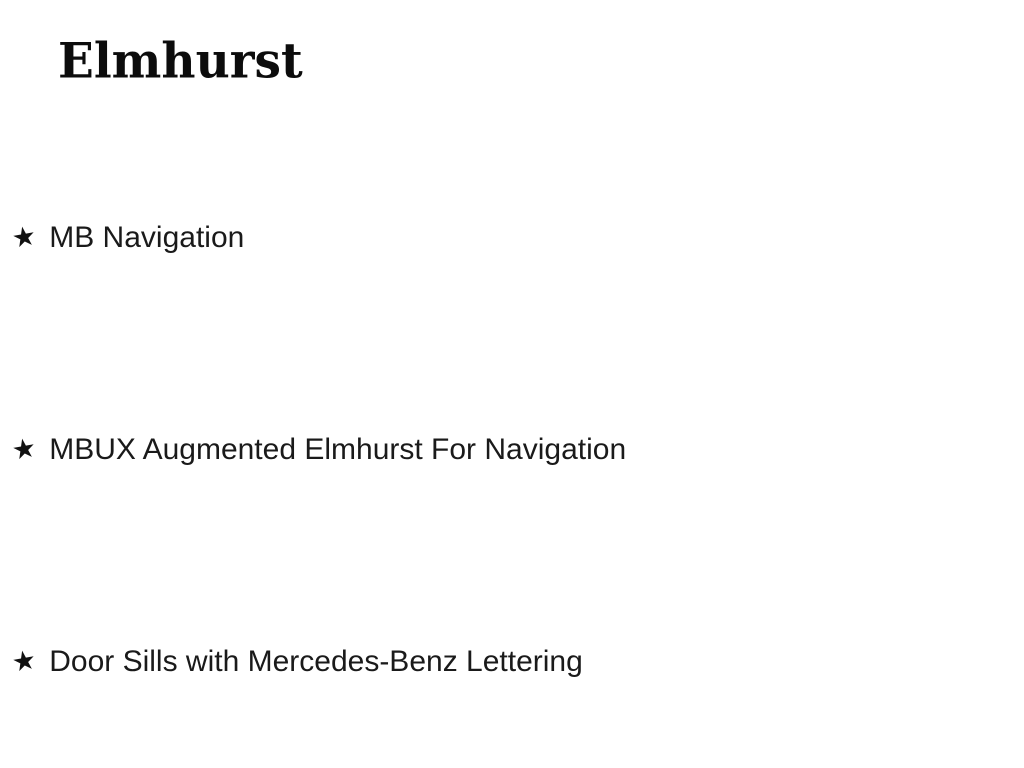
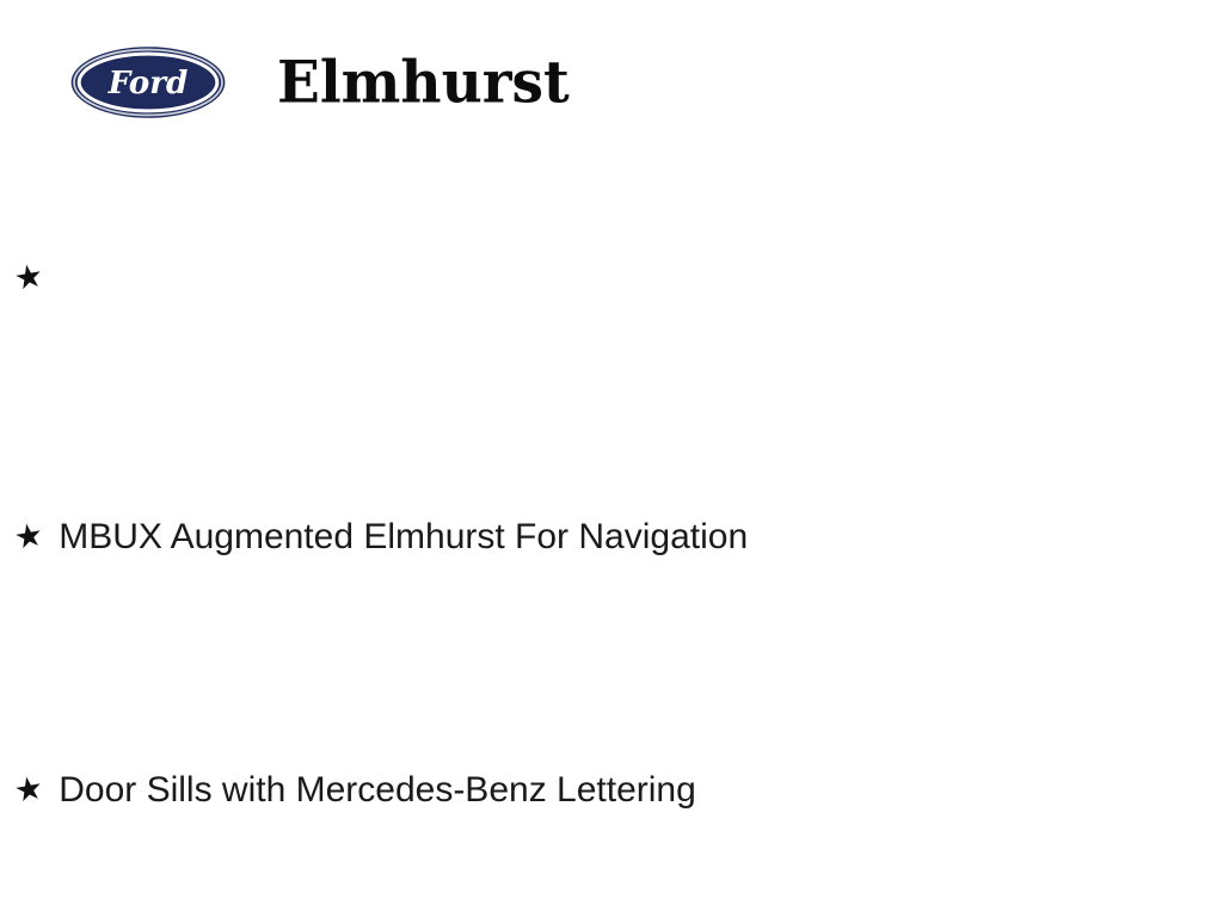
+ Ford
  Elmhurst
- MB Navigation
  MBUX Augmented Elmhurst For Navigation
  Door Sills with Mercedes-Benz Lettering
